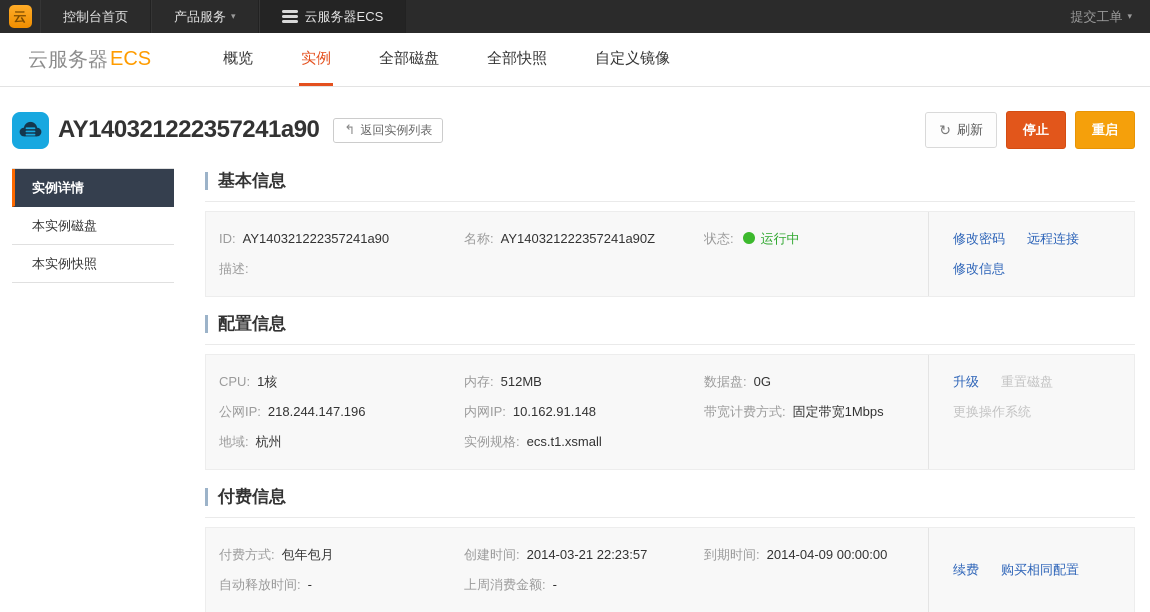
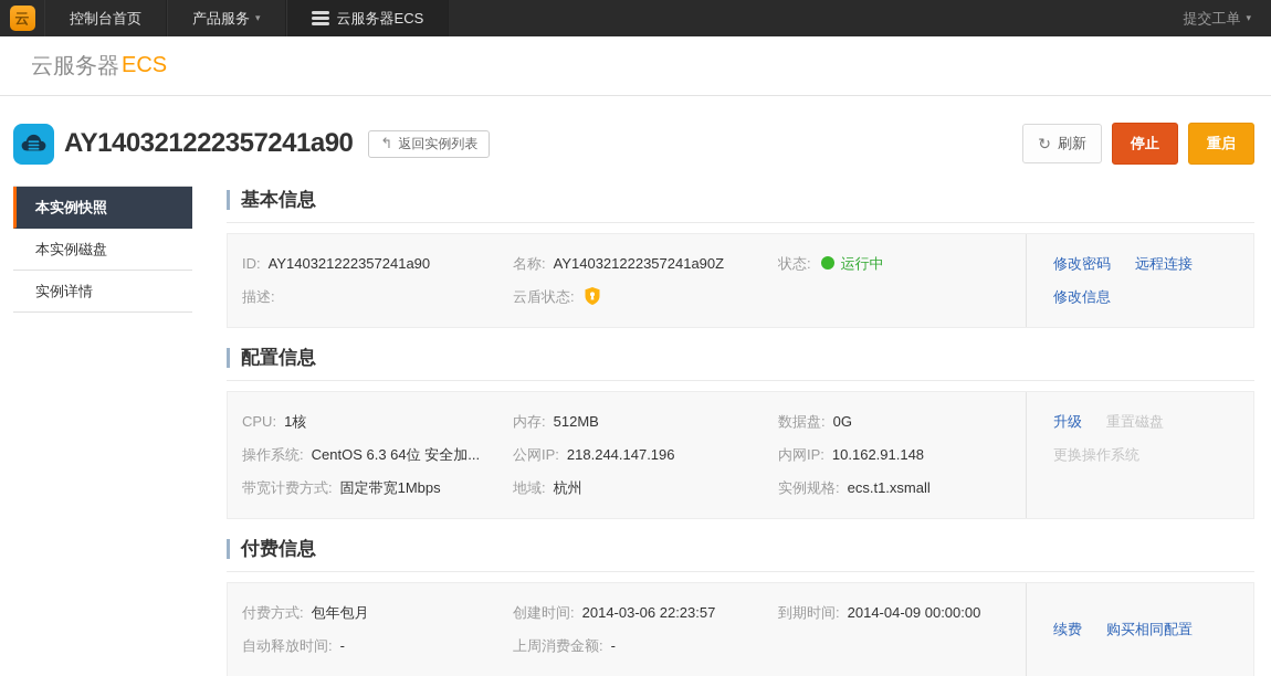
  云
  控制台首页
  产品服务
  ▾
  云服务器ECS
  提交工单
  ▾
  云服务器
  ECS
- 概览
- 实例
- 全部磁盘
- 全部快照
- 自定义镜像
  AY140321222357241a90
  ↰
  返回实例列表
  ↻
  刷新
  停止
  重启
- 实例详情
+ 本实例快照
  本实例磁盘
- 本实例快照
+ 实例详情
  基本信息
  ID: AY140321222357241a90
  名称: AY140321222357241a90Z
  状态: 运行中
  描述:
+ 云盾状态:
  修改密码 远程连接
  修改信息
  配置信息
  CPU: 1核
  内存: 512MB
  数据盘: 0G
+ 操作系统: CentOS 6.3 64位 安全加...
  公网IP: 218.244.147.196
  内网IP: 10.162.91.148
  带宽计费方式: 固定带宽1Mbps
  地域: 杭州
  实例规格: ecs.t1.xsmall
  升级 重置磁盘
  更换操作系统
  付费信息
  付费方式: 包年包月
- 创建时间: 2014-03-21 22:23:57
+ 创建时间: 2014-03-06 22:23:57
  到期时间: 2014-04-09 00:00:00
  自动释放时间: -
  上周消费金额: -
  续费 购买相同配置
